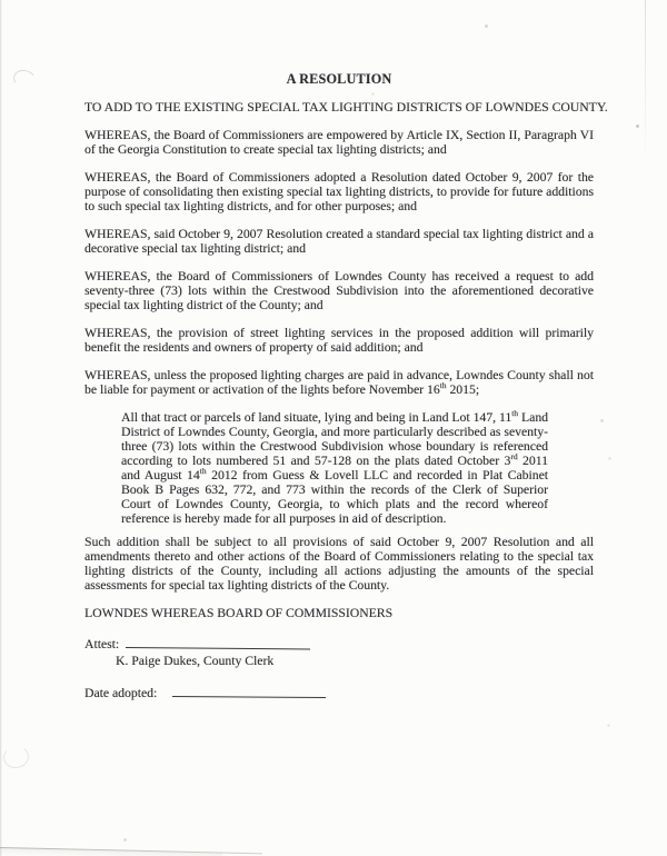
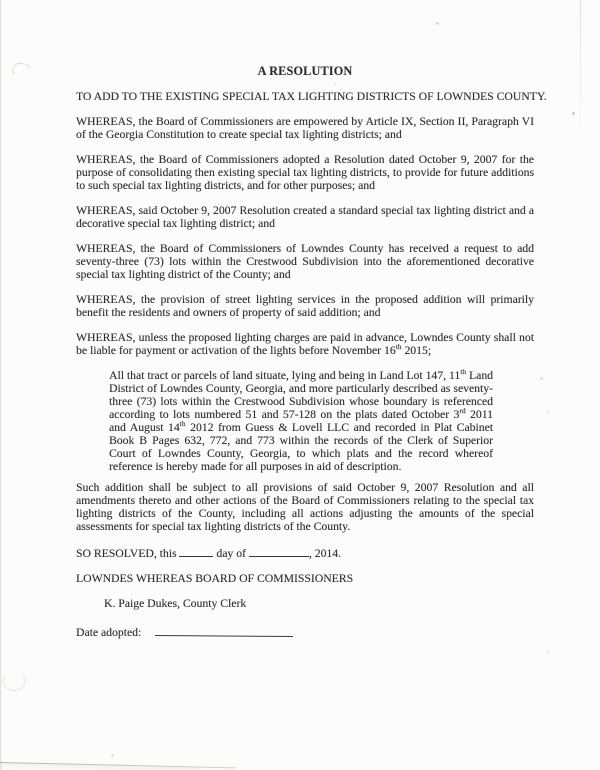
  A RESOLUTION
  TO ADD TO THE EXISTING SPECIAL TAX LIGHTING DISTRICTS OF LOWNDES COUNTY.
  WHEREAS, the Board of Commissioners are empowered by Article IX, Section II, Paragraph VI of the Georgia Constitution to create special tax lighting districts; and
  WHEREAS, the Board of Commissioners adopted a Resolution dated October 9, 2007 for the purpose of consolidating then existing special tax lighting districts, to provide for future additions to such special tax lighting districts, and for other purposes; and
  WHEREAS, said October 9, 2007 Resolution created a standard special tax lighting district and a decorative special tax lighting district; and
  WHEREAS, the Board of Commissioners of Lowndes County has received a request to add seventy-three (73) lots within the Crestwood Subdivision into the aforementioned decorative special tax lighting district of the County; and
  WHEREAS, the provision of street lighting services in the proposed addition will primarily benefit the residents and owners of property of said addition; and
  WHEREAS, unless the proposed lighting charges are paid in advance, Lowndes County shall not be liable for payment or activation of the lights before November 16th 2015;
  All that tract or parcels of land situate, lying and being in Land Lot 147, 11th Land District of Lowndes County, Georgia, and more particularly described as seventy-three (73) lots within the Crestwood Subdivision whose boundary is referenced according to lots numbered 51 and 57-128 on the plats dated October 3rd 2011 and August 14th 2012 from Guess & Lovell LLC and recorded in Plat Cabinet Book B Pages 632, 772, and 773 within the records of the Clerk of Superior Court of Lowndes County, Georgia, to which plats and the record whereof reference is hereby made for all purposes in aid of description.
  Such addition shall be subject to all provisions of said October 9, 2007 Resolution and all amendments thereto and other actions of the Board of Commissioners relating to the special tax lighting districts of the County, including all actions adjusting the amounts of the special assessments for special tax lighting districts of the County.
+ SO RESOLVED, this day of , 2014.
  LOWNDES WHEREAS BOARD OF COMMISSIONERS
- Attest:
  K. Paige Dukes, County Clerk
  Date adopted:
